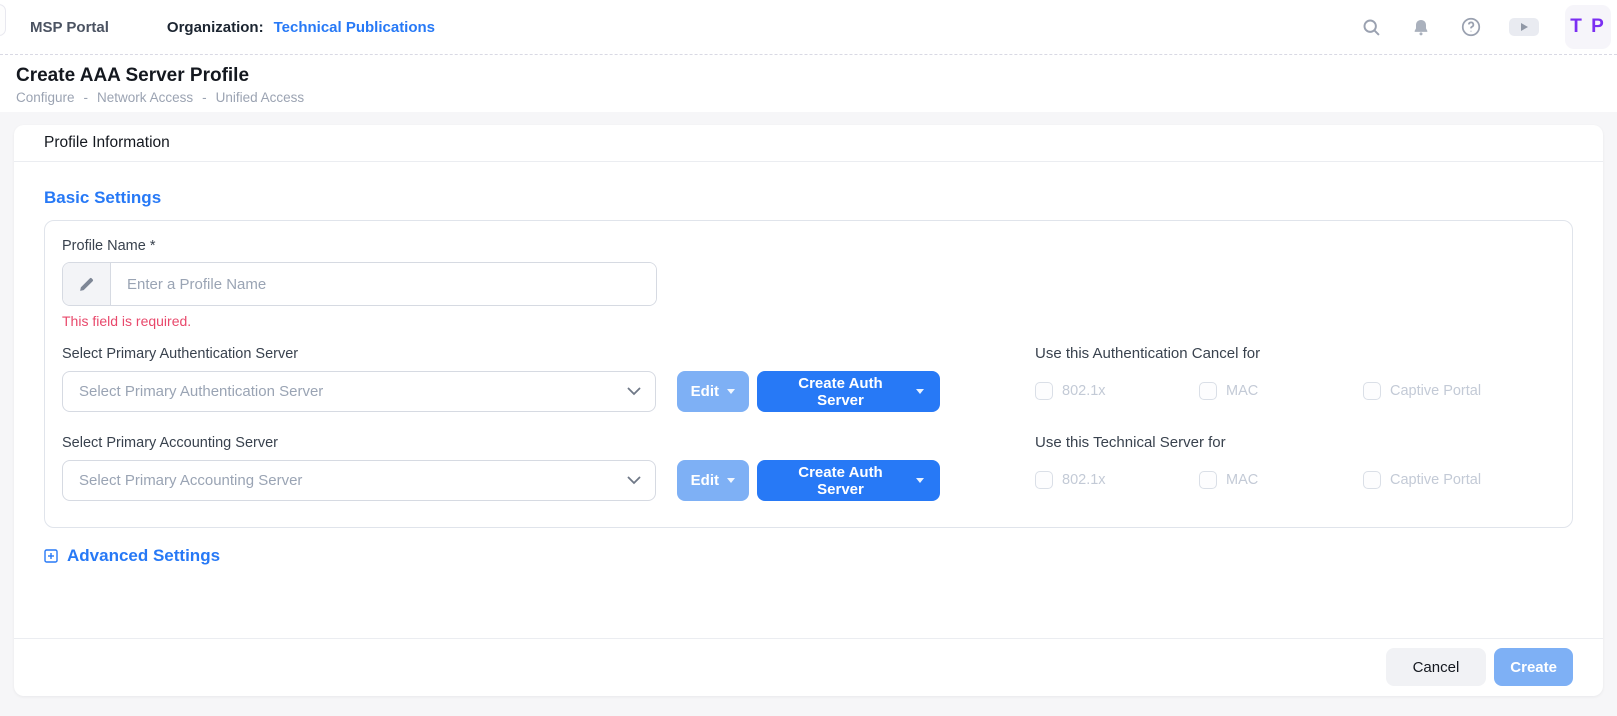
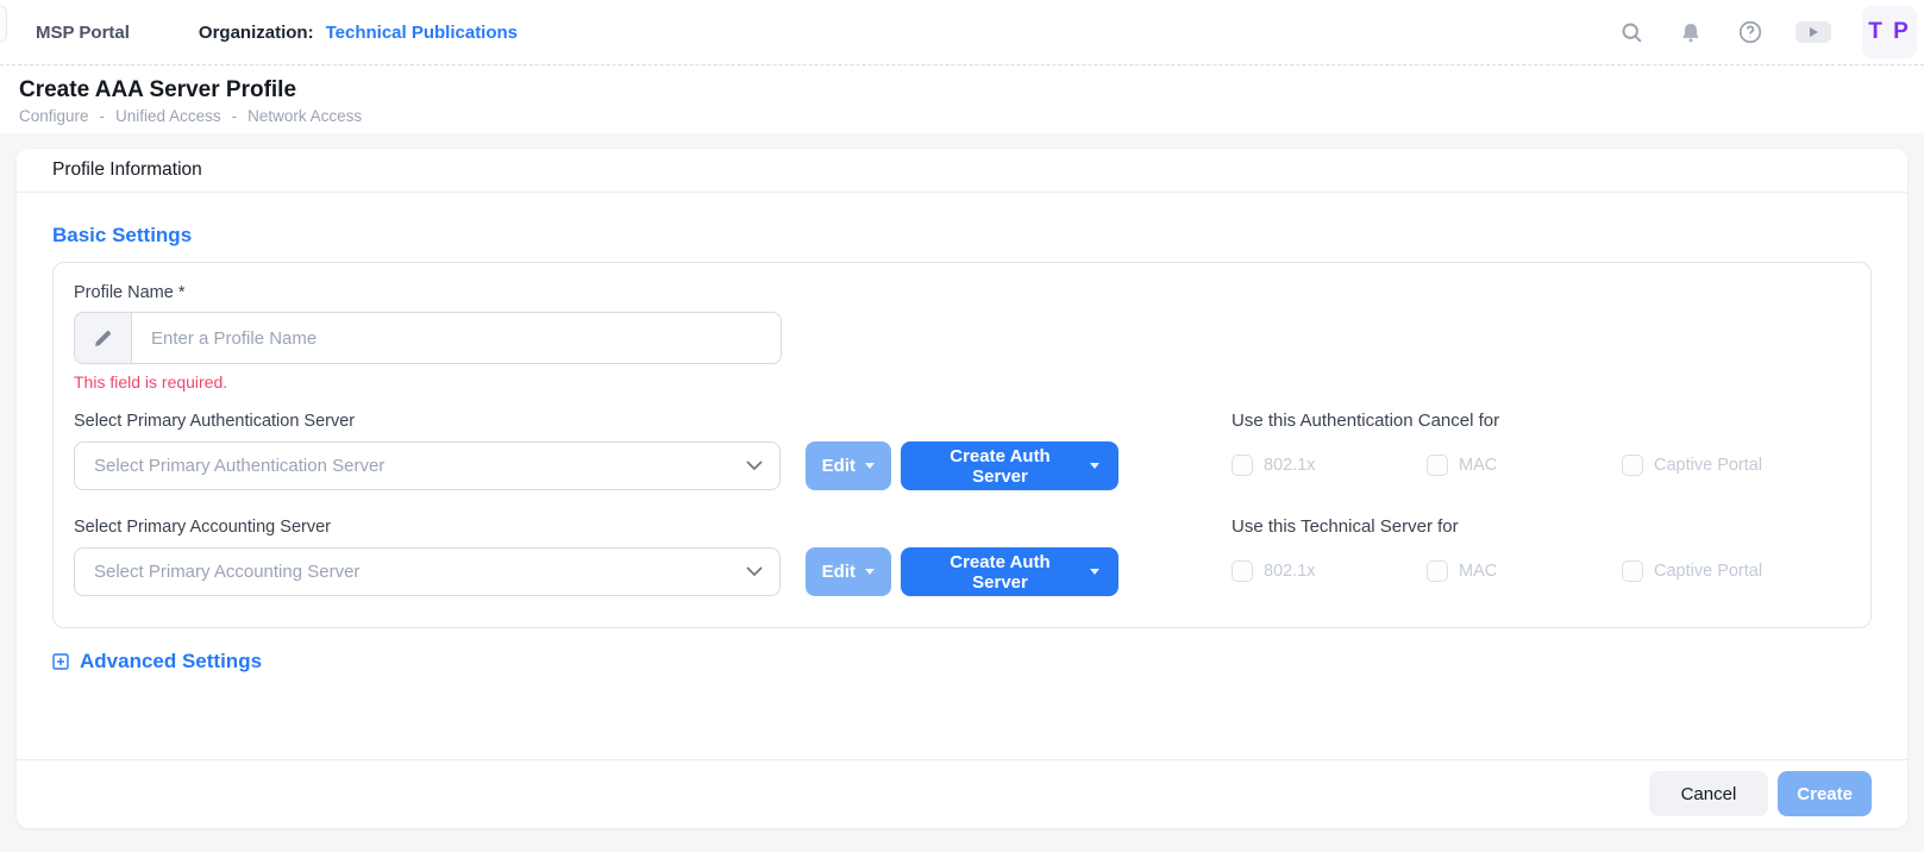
  MSP Portal
  Organization:
  Technical Publications
  T P
  Create AAA Server Profile
  Configure
  -
- Network Access
+ Unified Access
  -
- Unified Access
+ Network Access
  Profile Information
  Basic Settings
  Profile Name *
  Enter a Profile Name
  This field is required.
  Select Primary Authentication Server
  Select Primary Authentication Server
  Edit
  Create Auth Server
  Use this Authentication Cancel for
  802.1x
  MAC
  Captive Portal
  Select Primary Accounting Server
  Select Primary Accounting Server
  Edit
  Create Auth Server
  Use this Technical Server for
  802.1x
  MAC
  Captive Portal
  Advanced Settings
  Cancel
  Create
